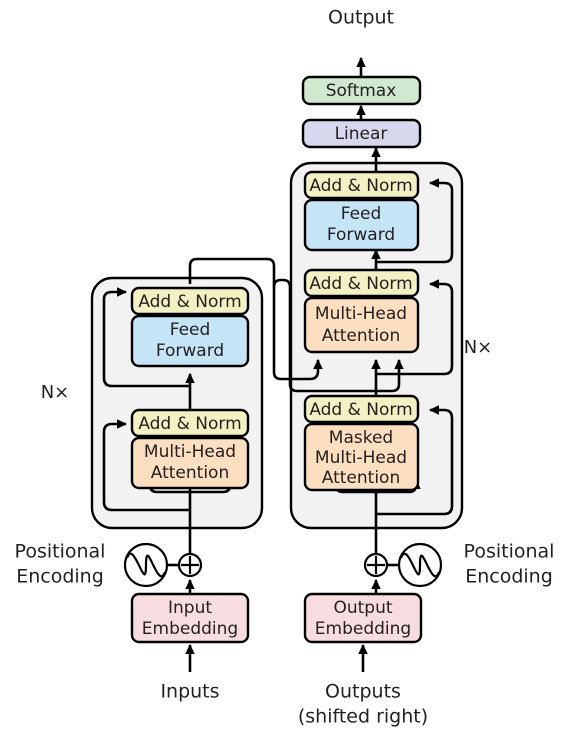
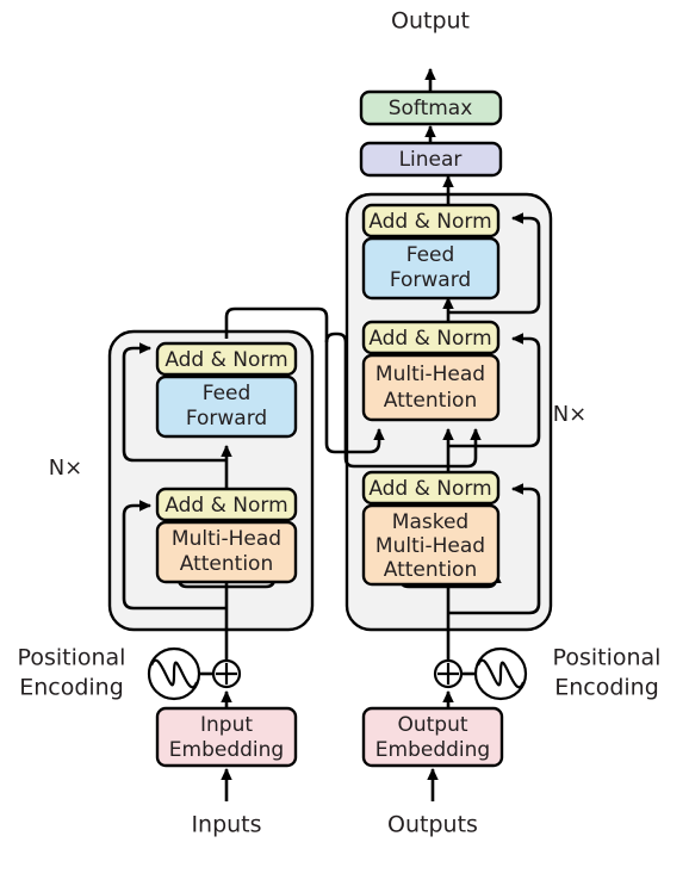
  N×
  Multi-Head
  Attention
  Add & Norm
  Feed
  Forward
  Add & Norm
  N×
  Masked
  Multi-Head
  Attention
  Add & Norm
  Multi-Head
  Attention
  Add & Norm
  Feed
  Forward
  Add & Norm
  Linear
  Softmax
  Output
  Positional
  Encoding
  Input
  Embedding
  Inputs
  Positional
  Encoding
  Output
  Embedding
  Outputs
- (shifted right)
